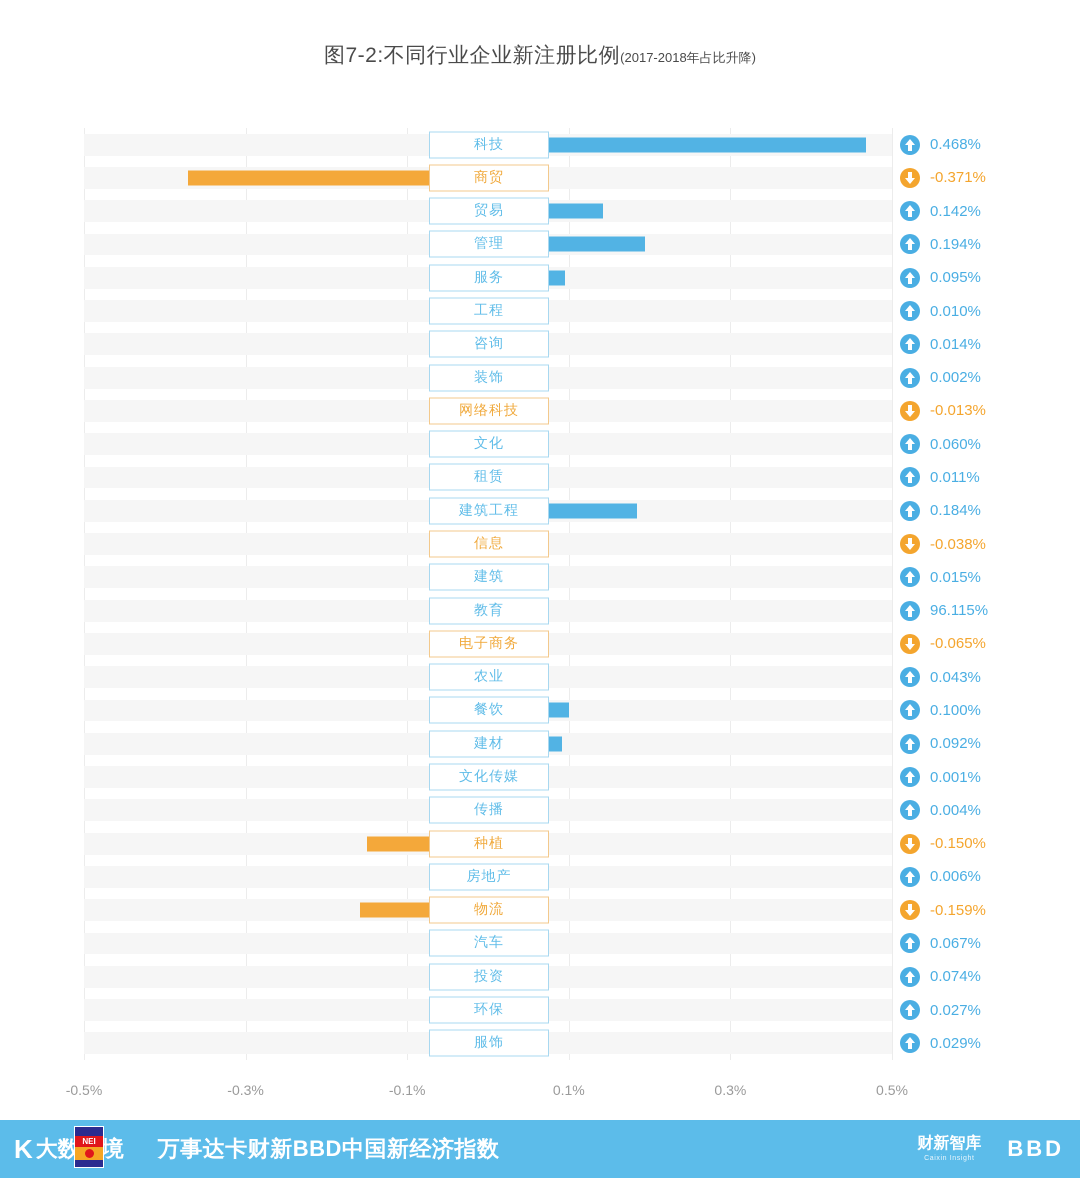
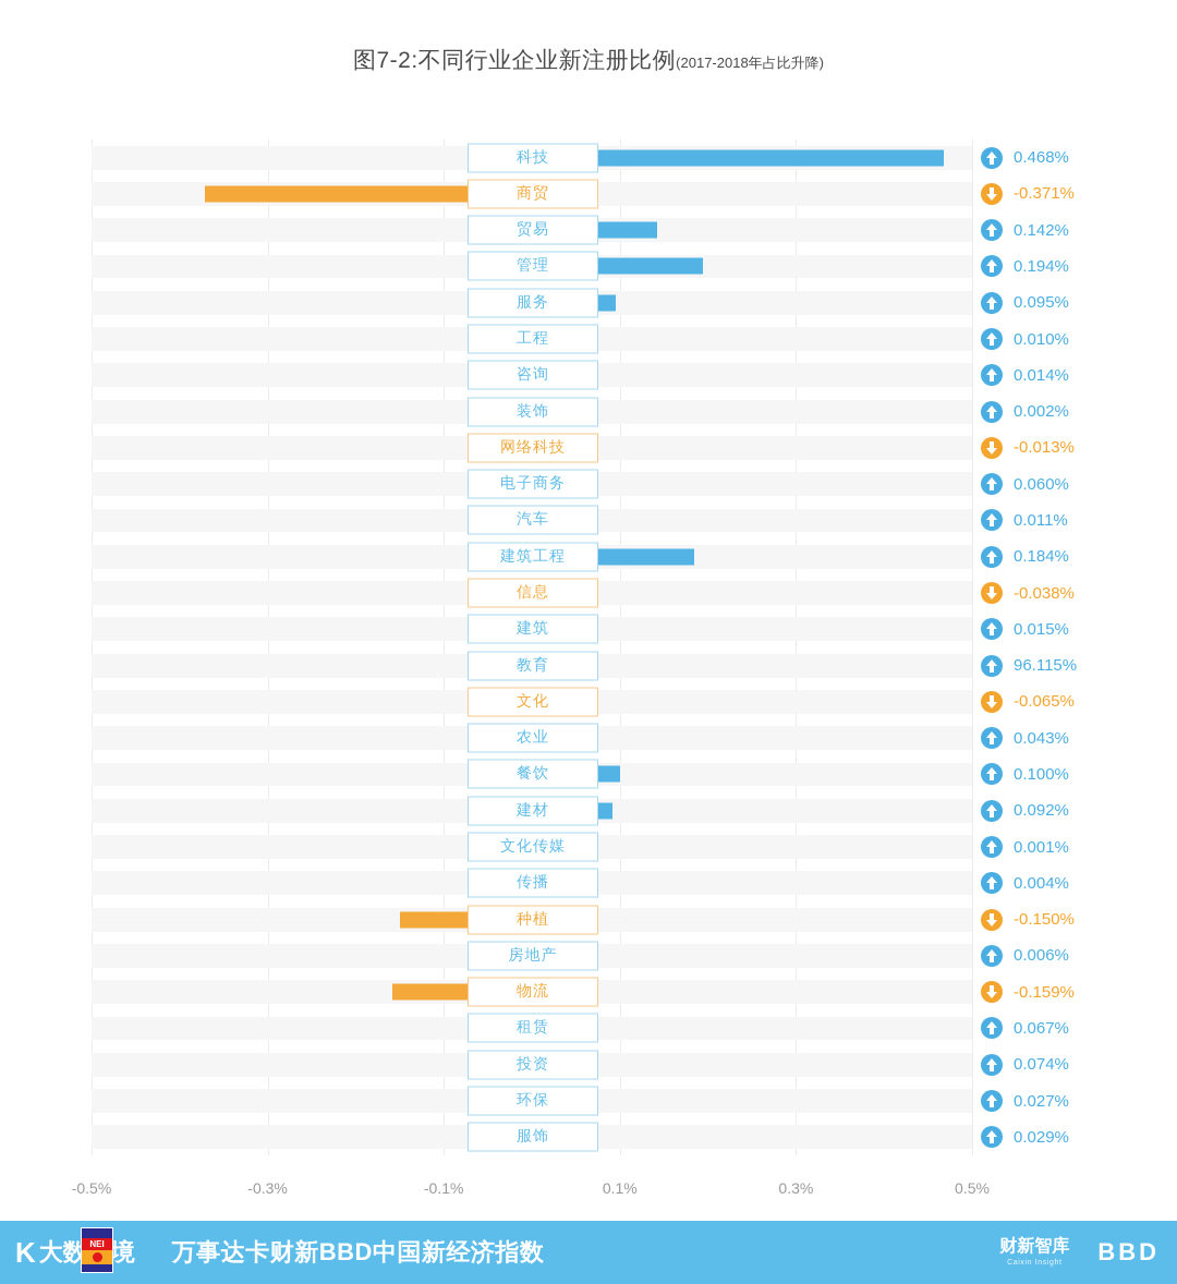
  图7-2:不同行业企业新注册比例(2017-2018年占比升降)
  科技
  商贸
  贸易
  管理
  服务
  工程
  咨询
  装饰
  网络科技
- 文化
+ 电子商务
- 租赁
+ 汽车
  建筑工程
  信息
  建筑
  教育
- 电子商务
+ 文化
  农业
  餐饮
  建材
  文化传媒
  传播
  种植
  房地产
  物流
- 汽车
+ 租赁
  投资
  环保
  服饰
  0.468%
  -0.371%
  0.142%
  0.194%
  0.095%
  0.010%
  0.014%
  0.002%
  -0.013%
  0.060%
  0.011%
  0.184%
  -0.038%
  0.015%
  96.115%
  -0.065%
  0.043%
  0.100%
  0.092%
  0.001%
  0.004%
  -0.150%
  0.006%
  -0.159%
  0.067%
  0.074%
  0.027%
  0.029%
  -0.5%
  -0.3%
  -0.1%
  0.1%
  0.3%
  0.5%
  K
  大数境
  NEI
  万事达卡财新BBD中国新经济指数
  财新智库
  BBD
